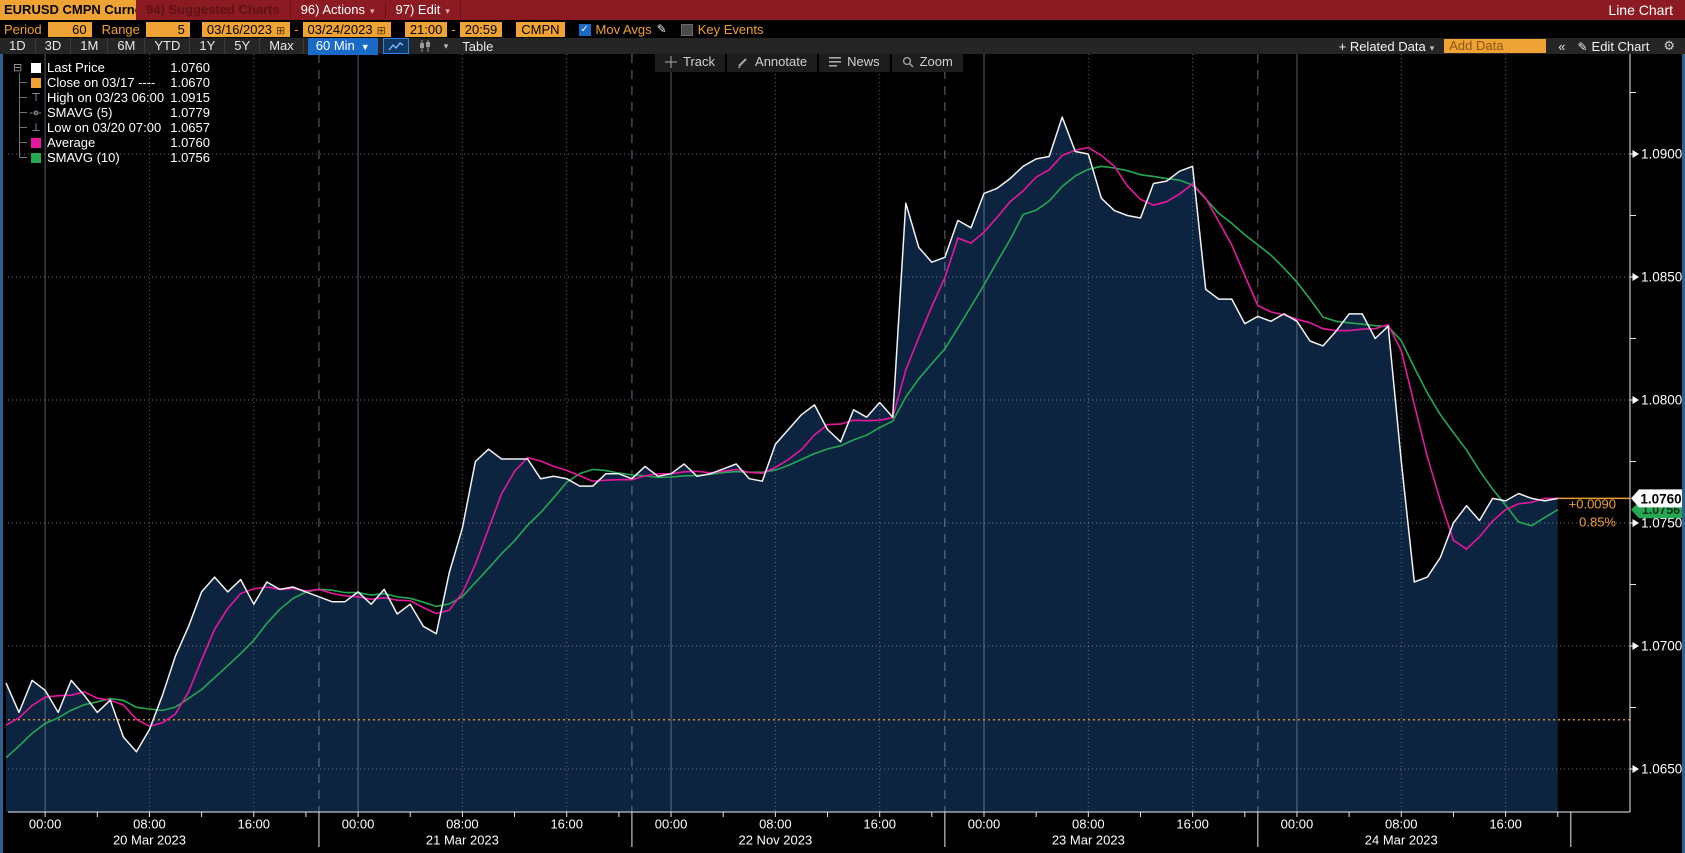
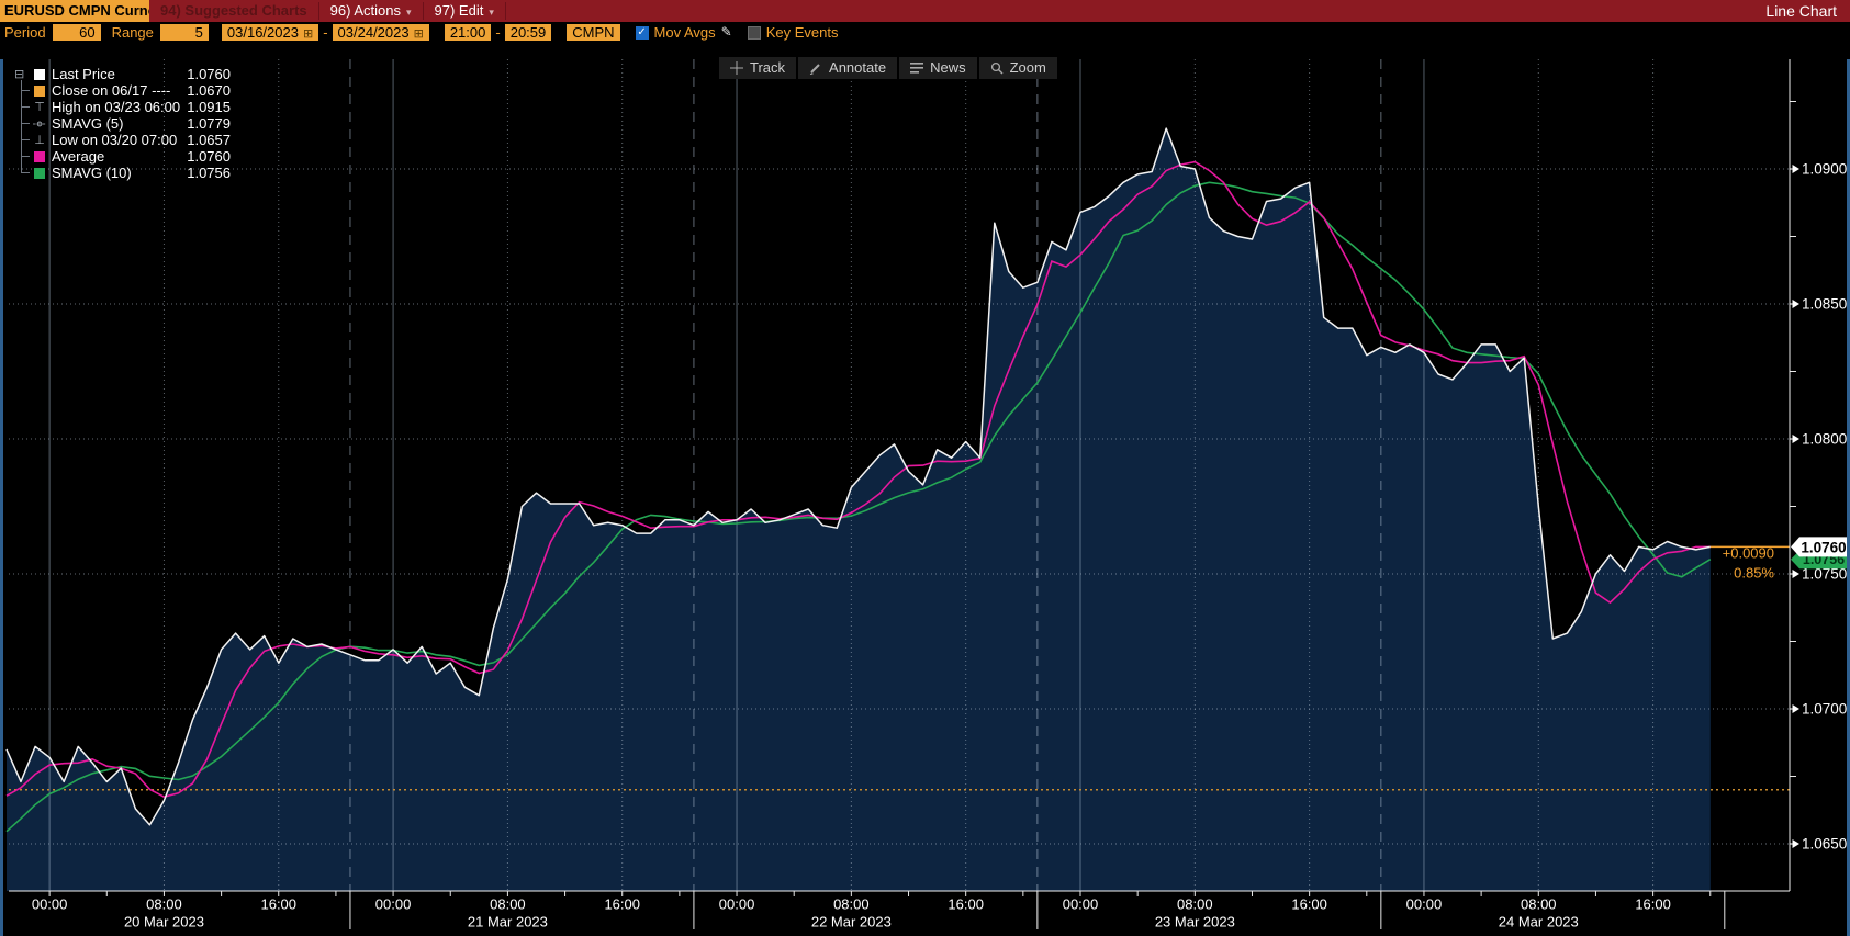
  00:00
  08:00
  16:00
  20 Mar 2023
  00:00
  08:00
  16:00
  21 Mar 2023
  00:00
  08:00
  16:00
- 22 Nov 2023
+ 22 Mar 2023
  00:00
  08:00
  16:00
  23 Mar 2023
  00:00
  08:00
  16:00
  24 Mar 2023
  1.0650
  1.0700
  1.0750
  1.0800
  1.0850
  1.0900
  +0.0090
  0.85%
  1.0756
  1.0760
  EURUSD CMPN Curn
  94) Suggested Charts
  96) Actions ▾
  97) Edit ▾
  Line Chart
  Period
  60
  Range
  5
  03/16/2023 ⊞
  -
  03/24/2023 ⊞
  21:00
  -
  20:59
  CMPN
  ✓
  Mov Avgs
  ✎
  Key Events
- 1D
- 3D
- 1M
- 6M
- YTD
- 1Y
- 5Y
- Max
- 60 Min ▼
- ▾
- Table
- + Related Data ▾
- Add Data
- «
- ✎ Edit Chart
- ⚙
  Track
  Annotate
  News
  Zoom
  ⊟
  Last Price
  1.0760
- Close on 03/17 ----
+ Close on 06/17 ----
  1.0670
  ⊤
  High on 03/23 06:00
  1.0915
  SMAVG (5)
  1.0779
  ⊥
  Low on 03/20 07:00
  1.0657
  Average
  1.0760
  SMAVG (10)
  1.0756
